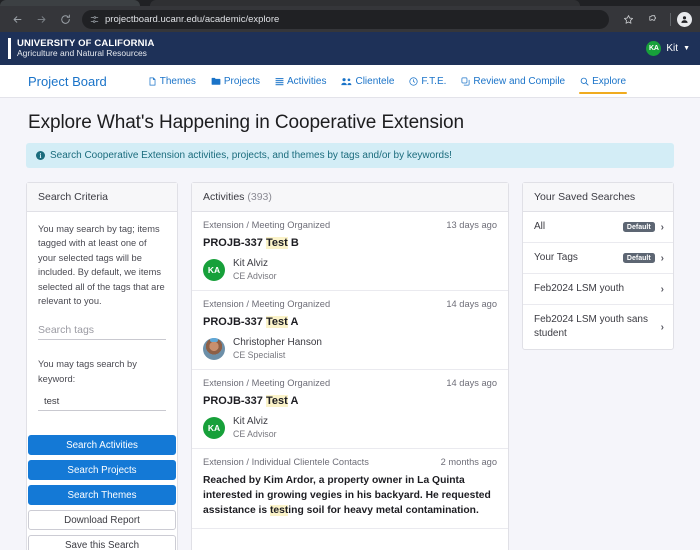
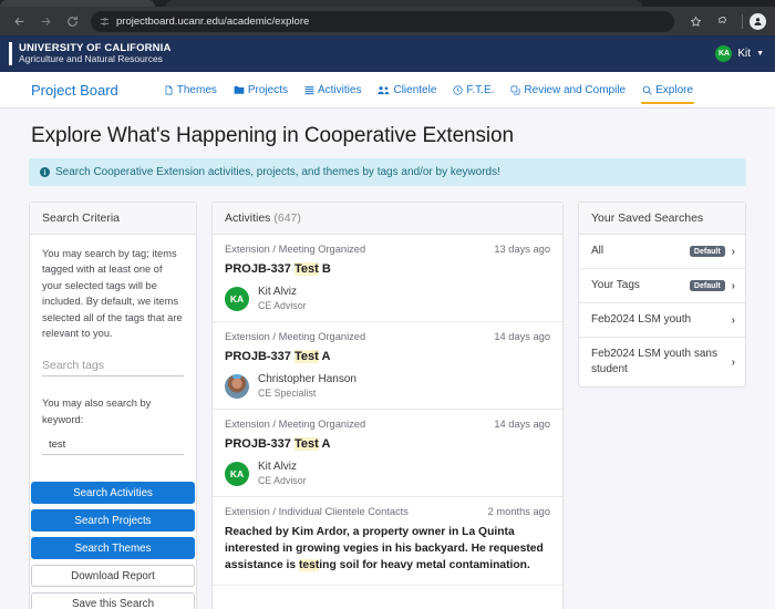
  projectboard.ucanr.edu/academic/explore
  UNIVERSITY OF CALIFORNIA
  Agriculture and Natural Resources
  Kit
  Project Board
  Themes
  Projects
  Activities
  Clientele
  F.T.E.
  Review and Compile
  Explore
  Explore What's Happening in Cooperative Extension
  i
  Search Cooperative Extension activities, projects, and themes by tags and/or by keywords!
  Search Criteria
  You may search by tag; items tagged with at least one of your selected tags will be included. By default, we items selected all of the tags that are relevant to you.
  Search tags
- You may tags search by keyword:
+ You may also search by keyword:
  test
  Search Activities
  Search Projects
  Search Themes
  Download Report
  Save this Search
- Activities (393)
+ Activities (647)
  Extension / Meeting Organized
  13 days ago
  PROJB-337 Test B
  KA
  Kit Alviz
  CE Advisor
  Extension / Meeting Organized
  14 days ago
  PROJB-337 Test A
  Christopher Hanson
  CE Specialist
  Extension / Meeting Organized
  14 days ago
  PROJB-337 Test A
  KA
  Kit Alviz
  CE Advisor
  Extension / Individual Clientele Contacts
  2 months ago
  Reached by Kim Ardor, a property owner in La Quinta interested in growing vegies in his backyard. He requested assistance is testing soil for heavy metal contamination.
  Your Saved Searches
  All
  ›
  Your Tags
  ›
  Feb2024 LSM youth
  ›
  Feb2024 LSM youth sans student
  ›
